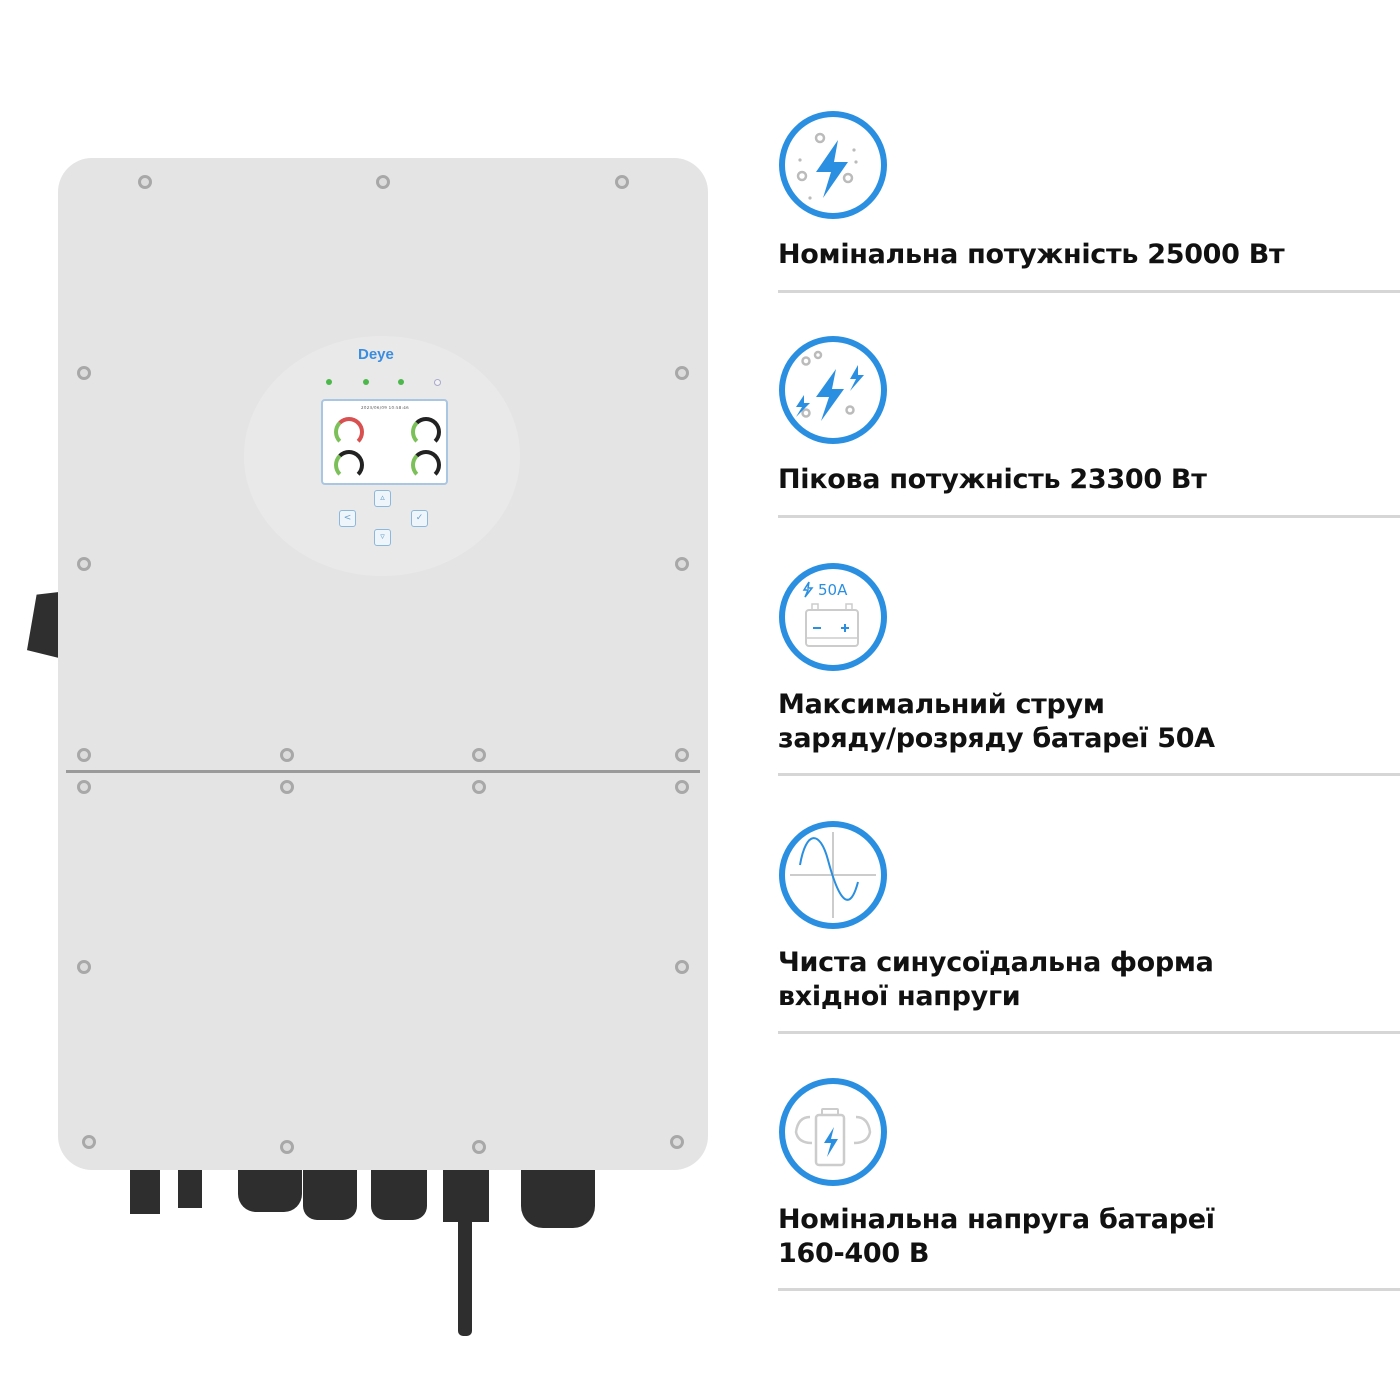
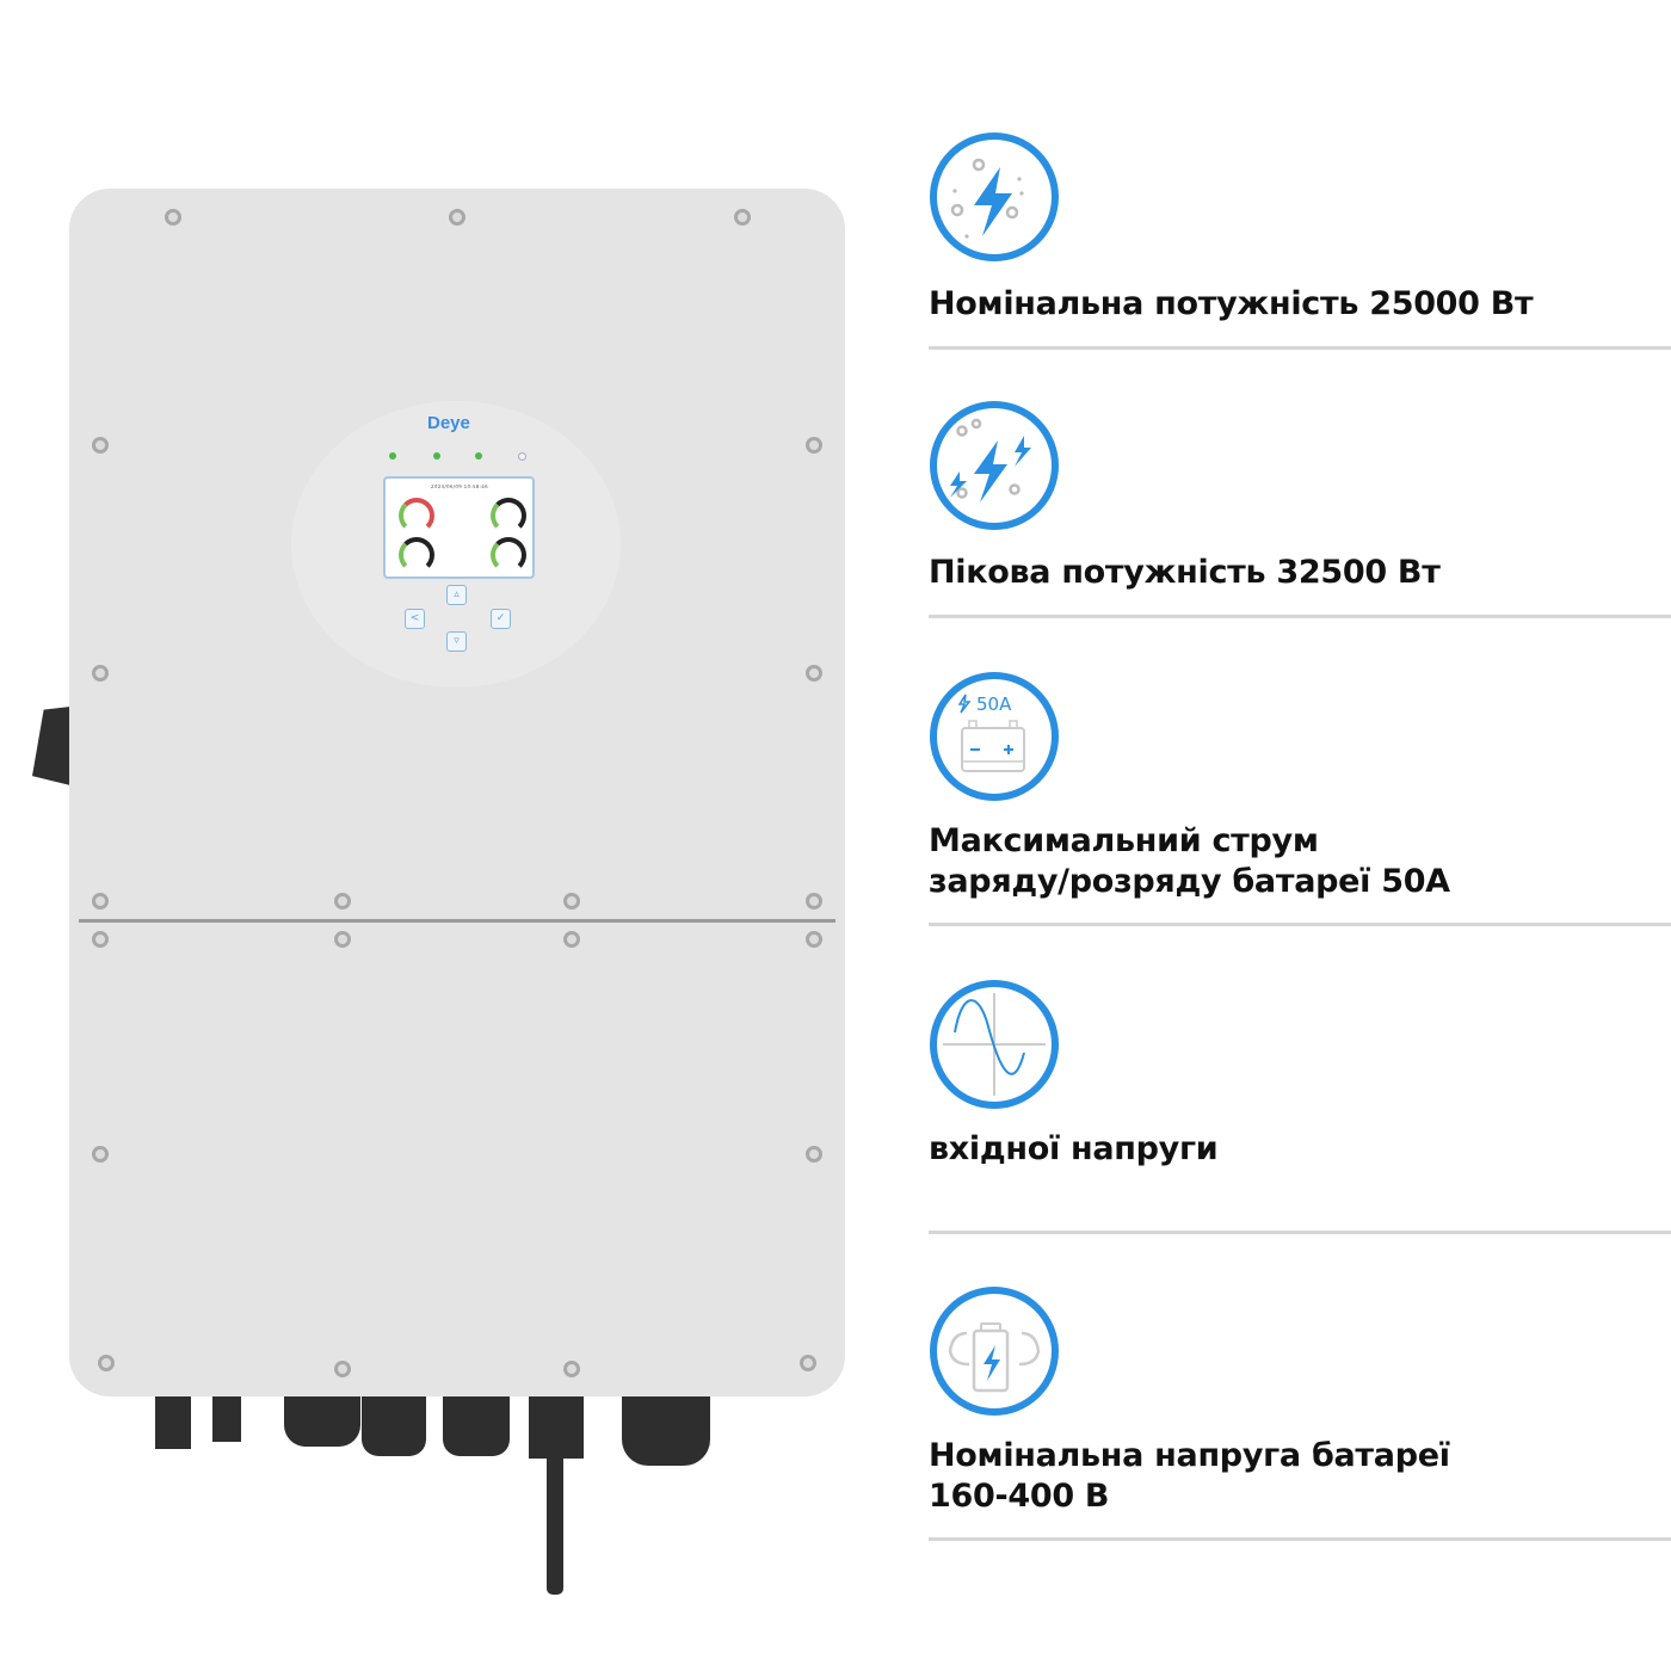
  Deye
  ▵
  <
  ✓
  ▿
  Номінальна потужність 25000 Вт
- Пікова потужність 23300 Вт
+ Пікова потужність 32500 Вт
  50A
  Максимальний струм
  заряду/розряду батареї 50А
- Чиста синусоїдальна форма
  вхідної напруги
  Номінальна напруга батареї
  160-400 В
